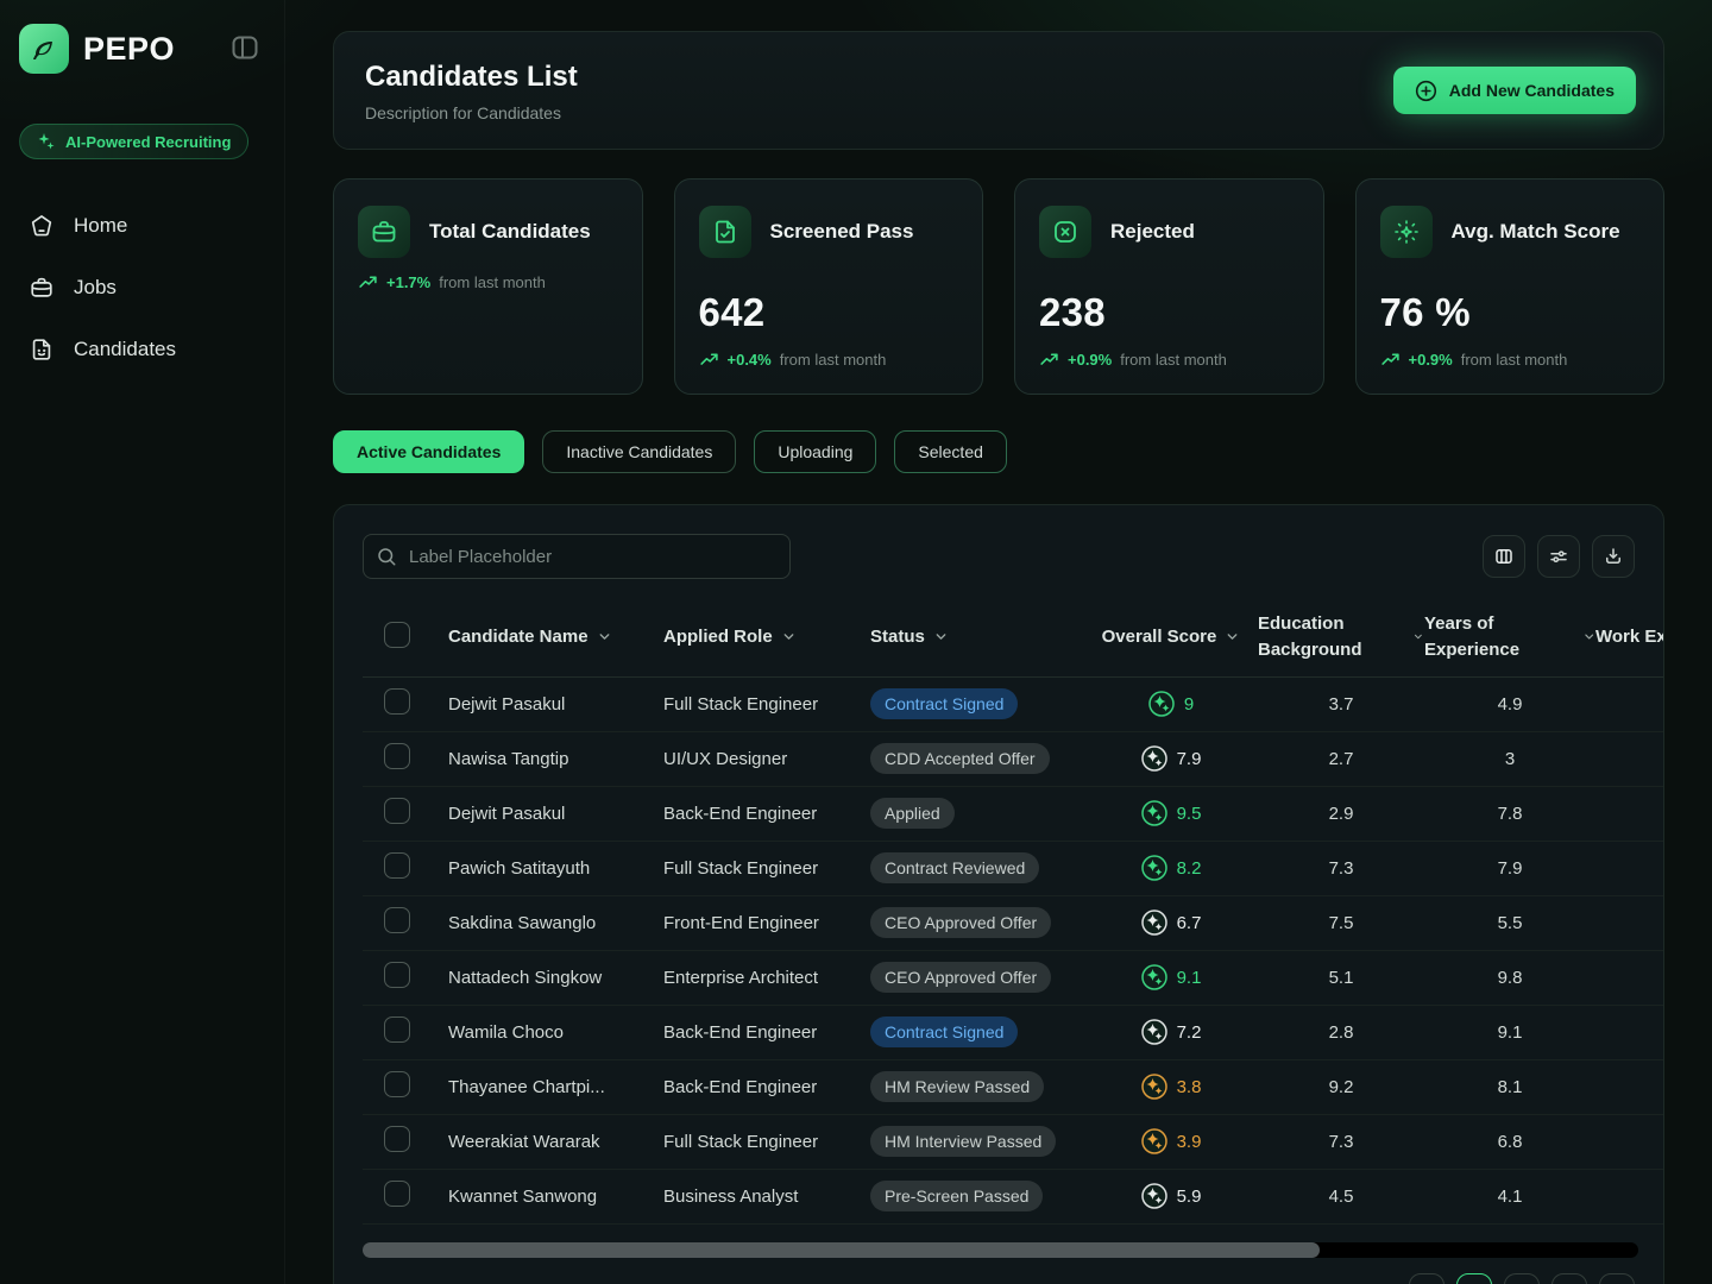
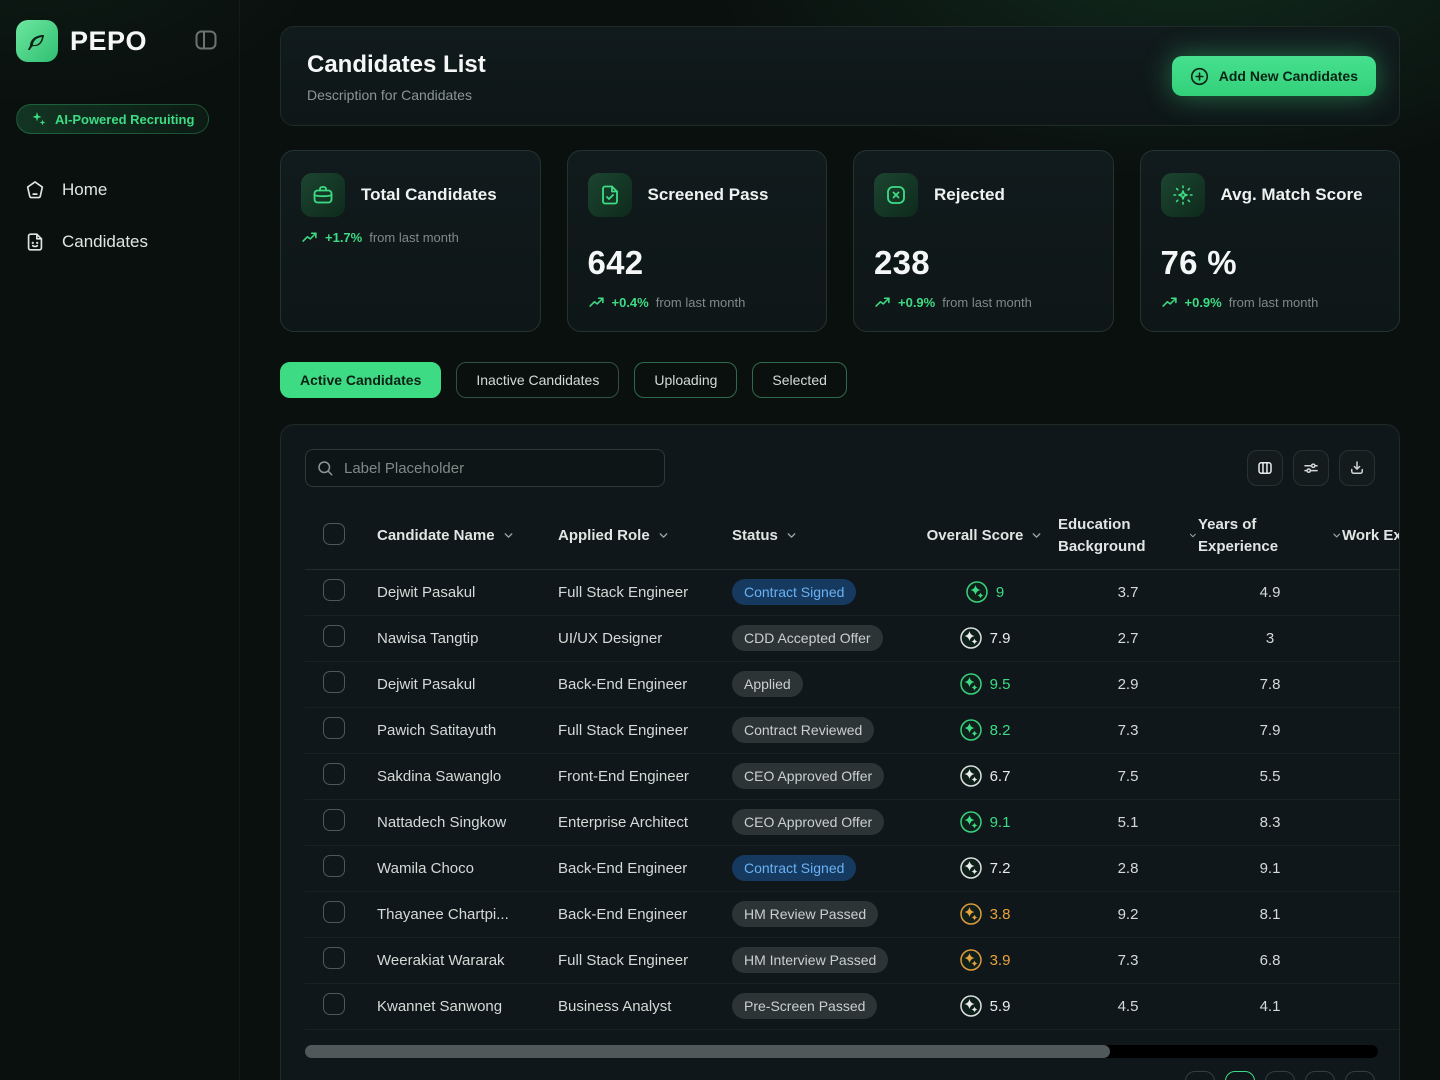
  PEPO
  AI-Powered Recruiting
  Home
- Jobs
  Candidates
  Candidates List
  Description for Candidates
  Add New Candidates
  Total Candidates
  +1.7%
  from last month
  Screened Pass
  642
  +0.4%
  from last month
  Rejected
  238
  +0.9%
  from last month
  Avg. Match Score
  76 %
  +0.9%
  from last month
  Active Candidates
  Inactive Candidates
  Uploading
  Selected
  Label Placeholder
  	Candidate Name	Applied Role	Status	Overall Score	Education Background	Years of Experience	Work Ex
  	Dejwit Pasakul	Full Stack Engineer	Contract Signed	9	3.7	4.9
  	Nawisa Tangtip	UI/UX Designer	CDD Accepted Offer	7.9	2.7	3
  	Dejwit Pasakul	Back-End Engineer	Applied	9.5	2.9	7.8
  	Pawich Satitayuth	Full Stack Engineer	Contract Reviewed	8.2	7.3	7.9
  	Sakdina Sawanglo	Front-End Engineer	CEO Approved Offer	6.7	7.5	5.5
- 	Nattadech Singkow	Enterprise Architect	CEO Approved Offer	9.1	5.1	9.8
+ 	Nattadech Singkow	Enterprise Architect	CEO Approved Offer	9.1	5.1	8.3
  	Wamila Choco	Back-End Engineer	Contract Signed	7.2	2.8	9.1
  	Thayanee Chartpi...	Back-End Engineer	HM Review Passed	3.8	9.2	8.1
  	Weerakiat Wararak	Full Stack Engineer	HM Interview Passed	3.9	7.3	6.8
  	Kwannet Sanwong	Business Analyst	Pre-Screen Passed	5.9	4.5	4.1
